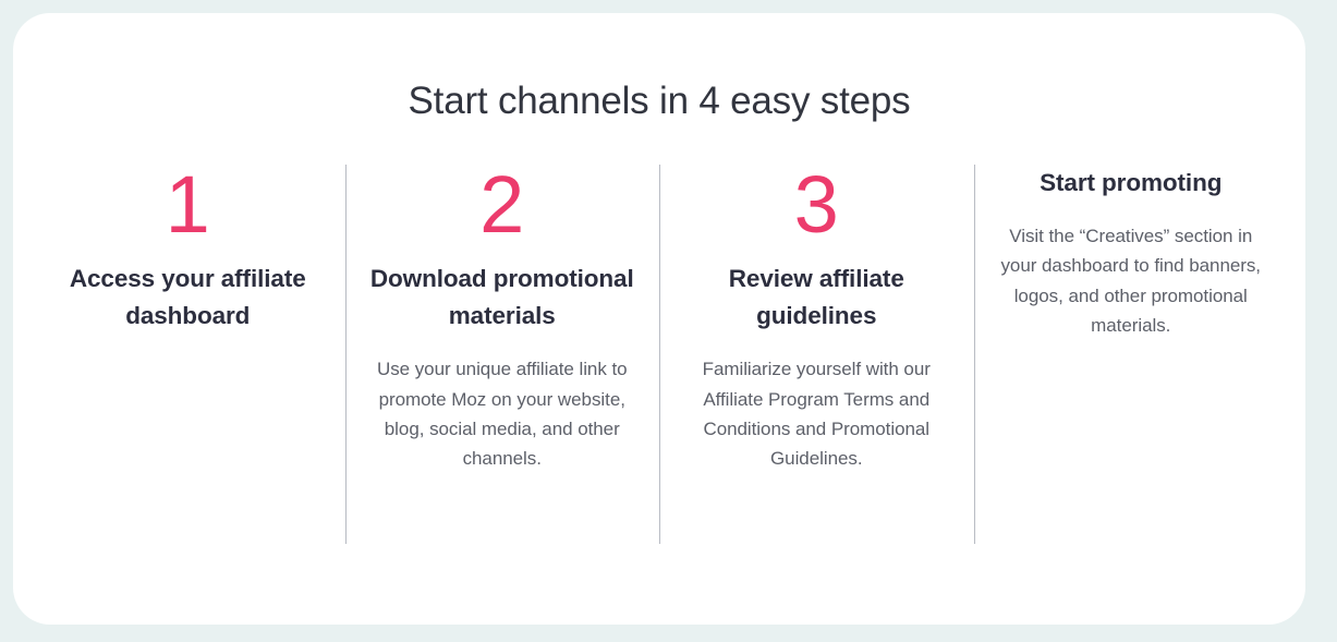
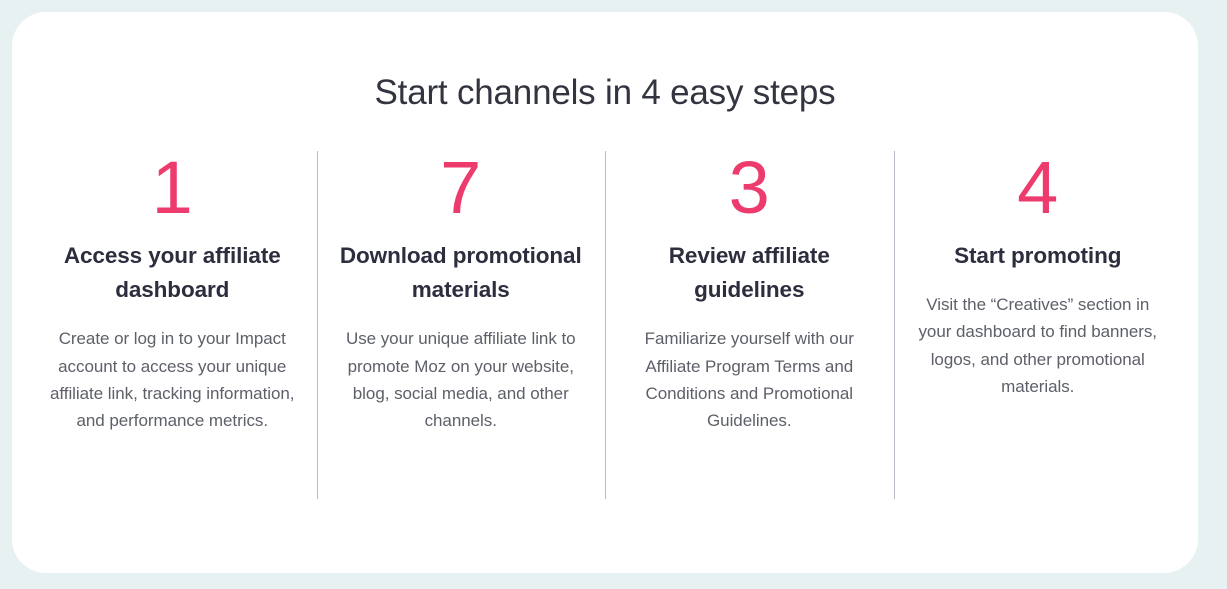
  Start channels in 4 easy steps
  1
  Access your affiliate dashboard
+ Create or log in to your Impact account to access your unique affiliate link, tracking information, and performance metrics.
- 2
+ 7
  Download promotional materials
  Use your unique affiliate link to promote Moz on your website, blog, social media, and other channels.
  3
  Review affiliate guidelines
  Familiarize yourself with our Affiliate Program Terms and Conditions and Promotional Guidelines.
+ 4
  Start promoting
  Visit the “Creatives” section in your dashboard to find banners, logos, and other promotional materials.
